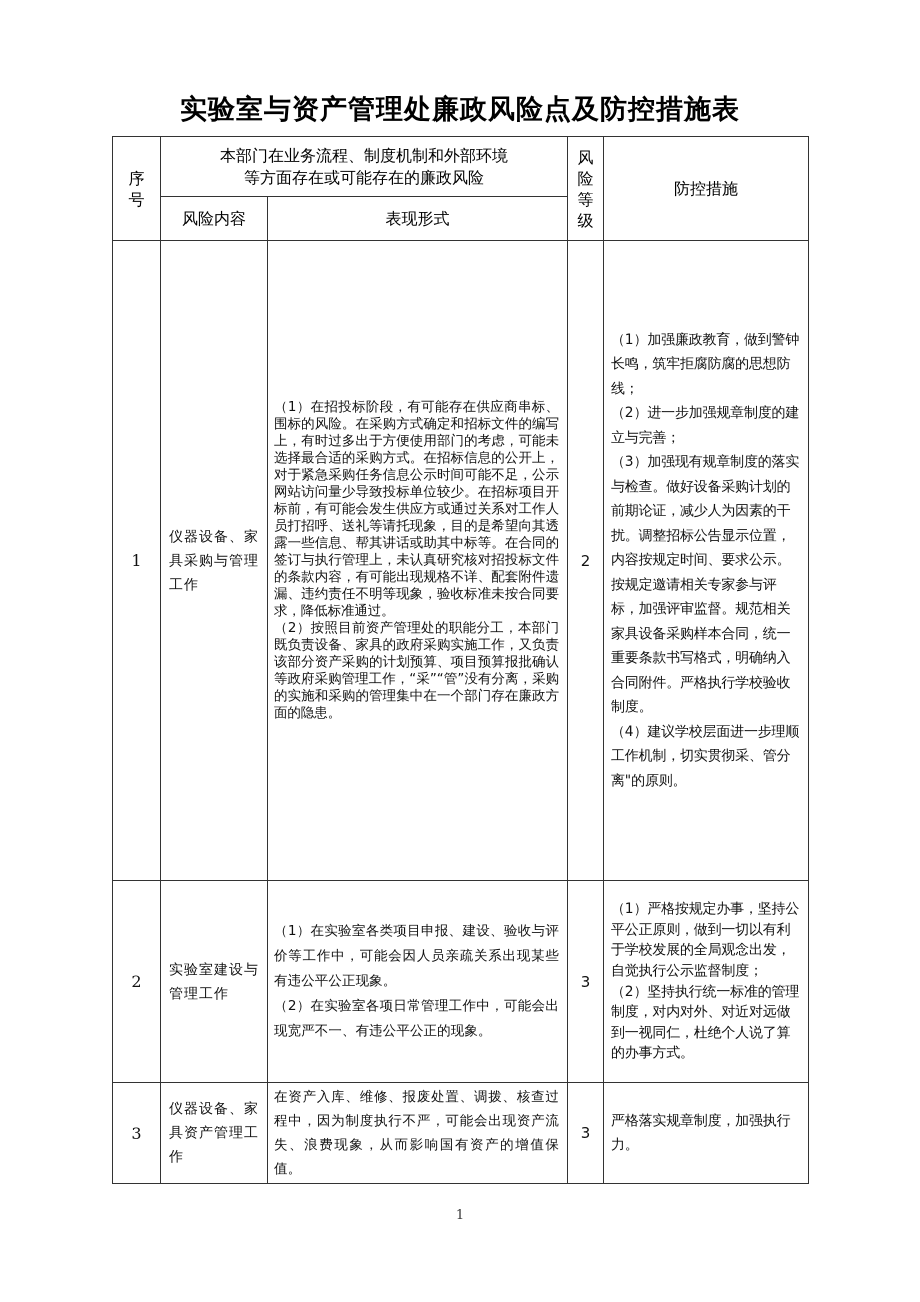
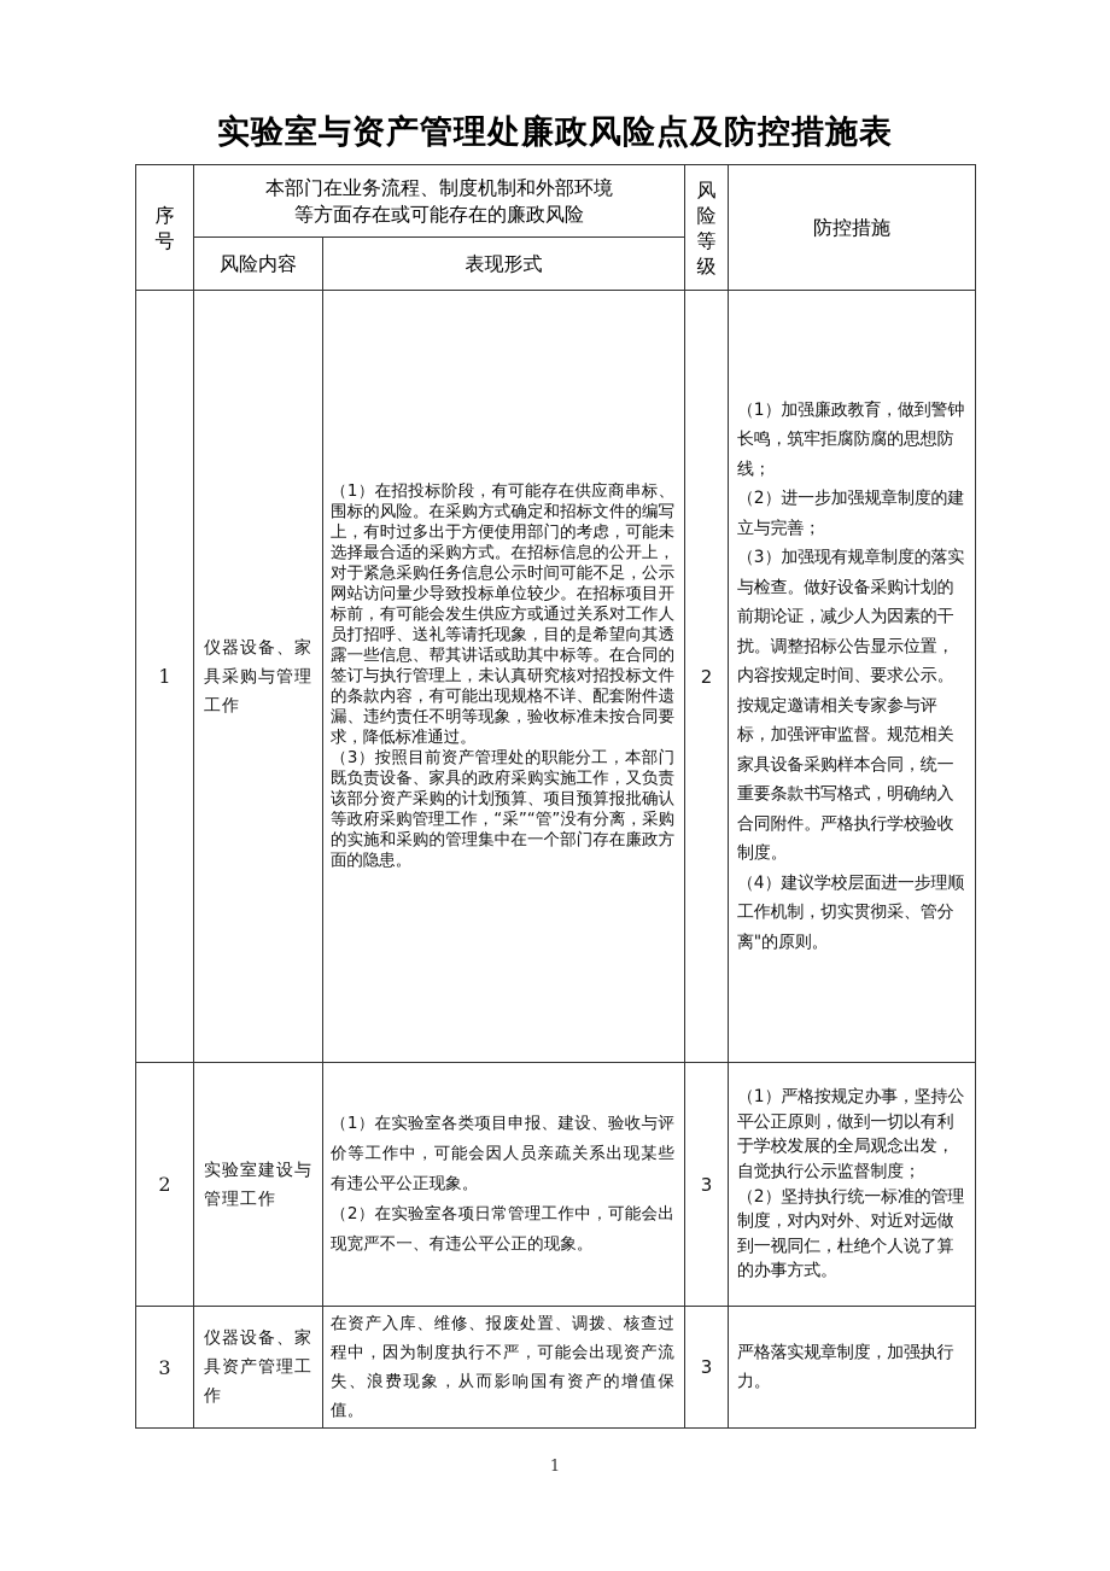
  实验室与资产管理处廉政风险点及防控措施表
  序 号	本部门在业务流程、制度机制和外部环境 等方面存在或可能存在的廉政风险	风 险 等 级	防控措施
  风险内容	表现形式
- 1	仪器设备、家具采购与管理工作	（1）在招投标阶段，有可能存在供应商串标、围标的风险。在采购方式确定和招标文件的编写上，有时过多出于方便使用部门的考虑，可能未选择最合适的采购方式。在招标信息的公开上，对于紧急采购任务信息公示时间可能不足，公示网站访问量少导致投标单位较少。在招标项目开标前，有可能会发生供应方或通过关系对工作人员打招呼、送礼等请托现象，目的是希望向其透露一些信息、帮其讲话或助其中标等。在合同的签订与执行管理上，未认真研究核对招投标文件的条款内容，有可能出现规格不详、配套附件遗漏、违约责任不明等现象，验收标准未按合同要求，降低标准通过。 （2）按照目前资产管理处的职能分工，本部门既负责设备、家具的政府采购实施工作，又负责该部分资产采购的计划预算、项目预算报批确认等政府采购管理工作，“采”“管”没有分离，采购的实施和采购的管理集中在一个部门存在廉政方面的隐患。	2	（1）加强廉政教育，做到警钟长鸣，筑牢拒腐防腐的思想防线； （2）进一步加强规章制度的建立与完善； （3）加强现有规章制度的落实与检查。做好设备采购计划的前期论证，减少人为因素的干扰。调整招标公告显示位置，内容按规定时间、要求公示。按规定邀请相关专家参与评标，加强评审监督。规范相关家具设备采购样本合同，统一重要条款书写格式，明确纳入合同附件。严格执行学校验收制度。 （4）建议学校层面进一步理顺工作机制，切实贯彻采、管分离"的原则。
+ 1	仪器设备、家具采购与管理工作	（1）在招投标阶段，有可能存在供应商串标、围标的风险。在采购方式确定和招标文件的编写上，有时过多出于方便使用部门的考虑，可能未选择最合适的采购方式。在招标信息的公开上，对于紧急采购任务信息公示时间可能不足，公示网站访问量少导致投标单位较少。在招标项目开标前，有可能会发生供应方或通过关系对工作人员打招呼、送礼等请托现象，目的是希望向其透露一些信息、帮其讲话或助其中标等。在合同的签订与执行管理上，未认真研究核对招投标文件的条款内容，有可能出现规格不详、配套附件遗漏、违约责任不明等现象，验收标准未按合同要求，降低标准通过。 （3）按照目前资产管理处的职能分工，本部门既负责设备、家具的政府采购实施工作，又负责该部分资产采购的计划预算、项目预算报批确认等政府采购管理工作，“采”“管”没有分离，采购的实施和采购的管理集中在一个部门存在廉政方面的隐患。	2	（1）加强廉政教育，做到警钟长鸣，筑牢拒腐防腐的思想防线； （2）进一步加强规章制度的建立与完善； （3）加强现有规章制度的落实与检查。做好设备采购计划的前期论证，减少人为因素的干扰。调整招标公告显示位置，内容按规定时间、要求公示。按规定邀请相关专家参与评标，加强评审监督。规范相关家具设备采购样本合同，统一重要条款书写格式，明确纳入合同附件。严格执行学校验收制度。 （4）建议学校层面进一步理顺工作机制，切实贯彻采、管分离"的原则。
  2	实验室建设与管理工作	（1）在实验室各类项目申报、建设、验收与评价等工作中，可能会因人员亲疏关系出现某些有违公平公正现象。 （2）在实验室各项日常管理工作中，可能会出现宽严不一、有违公平公正的现象。	3	（1）严格按规定办事，坚持公平公正原则，做到一切以有利于学校发展的全局观念出发，自觉执行公示监督制度； （2）坚持执行统一标准的管理制度，对内对外、对近对远做到一视同仁，杜绝个人说了算的办事方式。
  3	仪器设备、家具资产管理工作	在资产入库、维修、报废处置、调拨、核查过程中，因为制度执行不严，可能会出现资产流失、浪费现象，从而影响国有资产的增值保值。	3	严格落实规章制度，加强执行力。
  1
